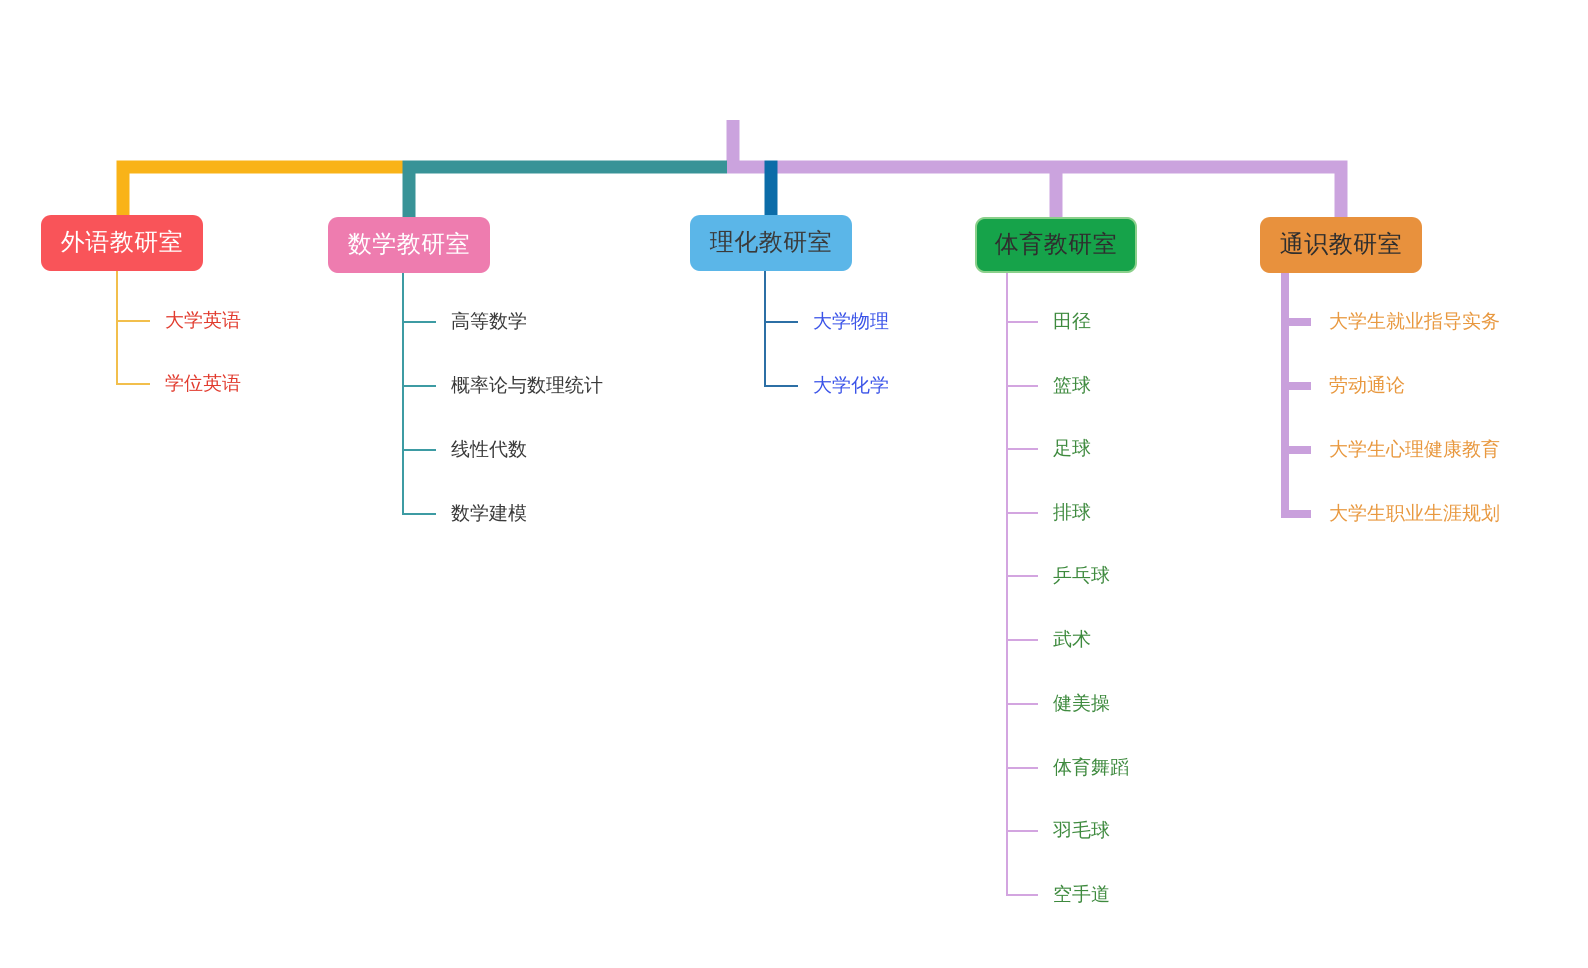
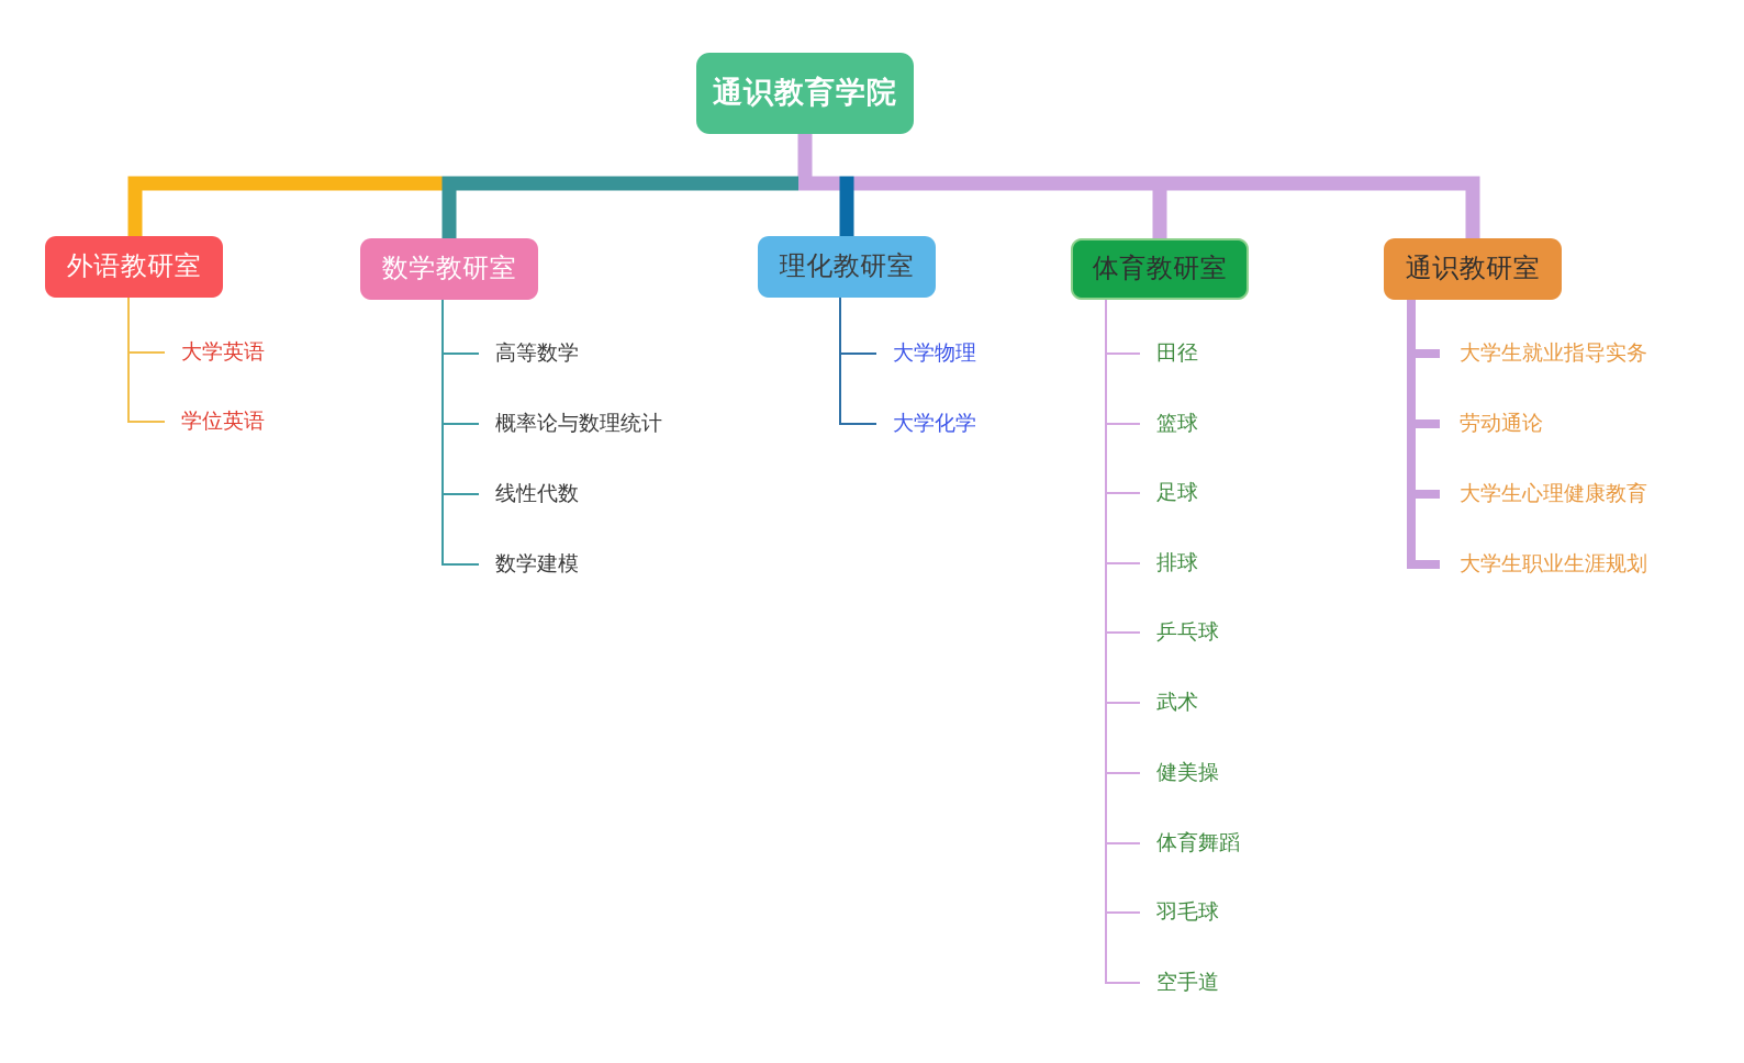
+ 通识教育学院
  外语教研室
  数学教研室
  理化教研室
  体育教研室
  通识教研室
  大学英语
  学位英语
  高等数学
  概率论与数理统计
  线性代数
  数学建模
  大学物理
  大学化学
  田径
  篮球
  足球
  排球
  乒乓球
  武术
  健美操
  体育舞蹈
  羽毛球
  空手道
  大学生就业指导实务
  劳动通论
  大学生心理健康教育
  大学生职业生涯规划
